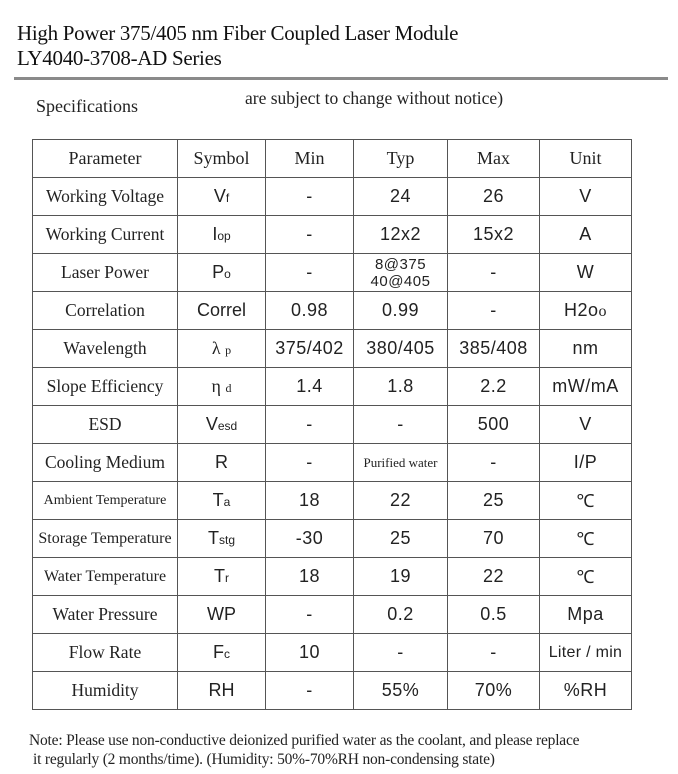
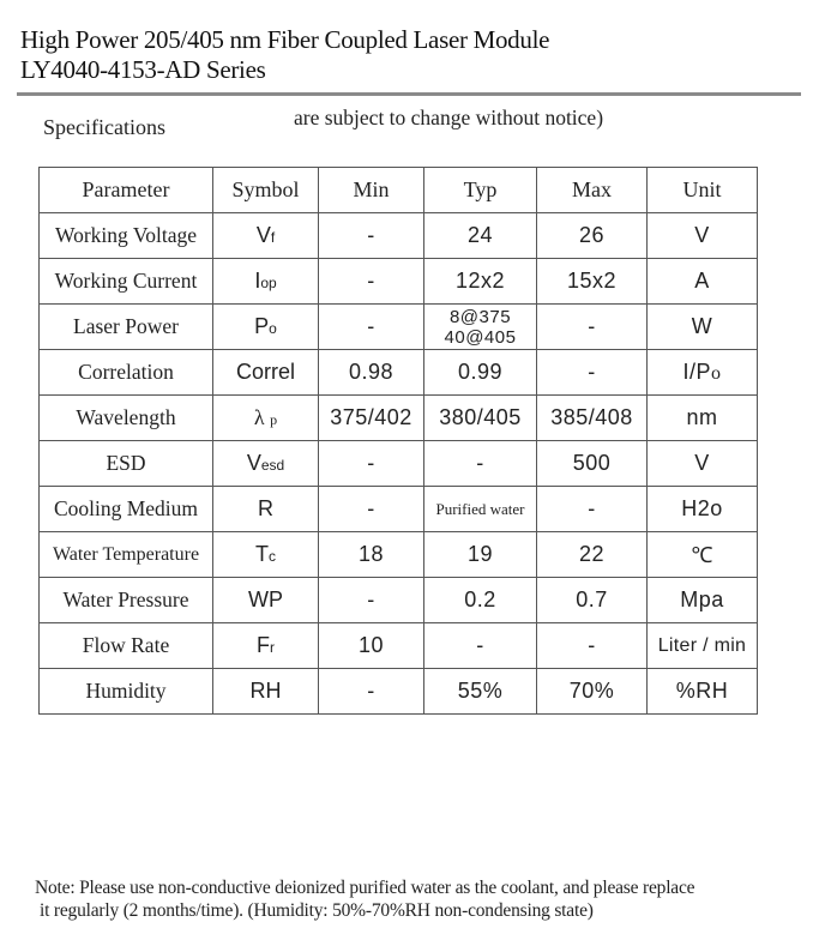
- High Power 375/405 nm Fiber Coupled Laser Module
+ High Power 205/405 nm Fiber Coupled Laser Module
- LY4040-3708-AD Series
+ LY4040-4153-AD Series
  Specifications
  are subject to change without notice)
  Parameter	Symbol	Min	Typ	Max	Unit
  Working Voltage	Vf	-	24	26	V
  Working Current	Iop	-	12x2	15x2	A
  Laser Power	Po	-	8@375 40@405	-	W
- Correlation	Correl	0.98	0.99	-	H2oo
+ Correlation	Correl	0.98	0.99	-	I/Po
  Wavelength	λ p	375/402	380/405	385/408	nm
- Slope Efficiency	η d	1.4	1.8	2.2	mW/mA
  ESD	Vesd	-	-	500	V
- Cooling Medium	R	-	Purified water	-	I/P
+ Cooling Medium	R	-	Purified water	-	H2o
- Ambient Temperature	Ta	18	22	25	℃
- Storage Temperature	Tstg	-30	25	70	℃
- Water Temperature	Tr	18	19	22	℃
+ Water Temperature	Tc	18	19	22	℃
- Water Pressure	WP	-	0.2	0.5	Mpa
+ Water Pressure	WP	-	0.2	0.7	Mpa
- Flow Rate	Fc	10	-	-	Liter / min
+ Flow Rate	Fr	10	-	-	Liter / min
  Humidity	RH	-	55%	70%	%RH
  Note: Please use non-conductive deionized purified water as the coolant, and please replace
  it regularly (2 months/time). (Humidity: 50%-70%RH non-condensing state)
